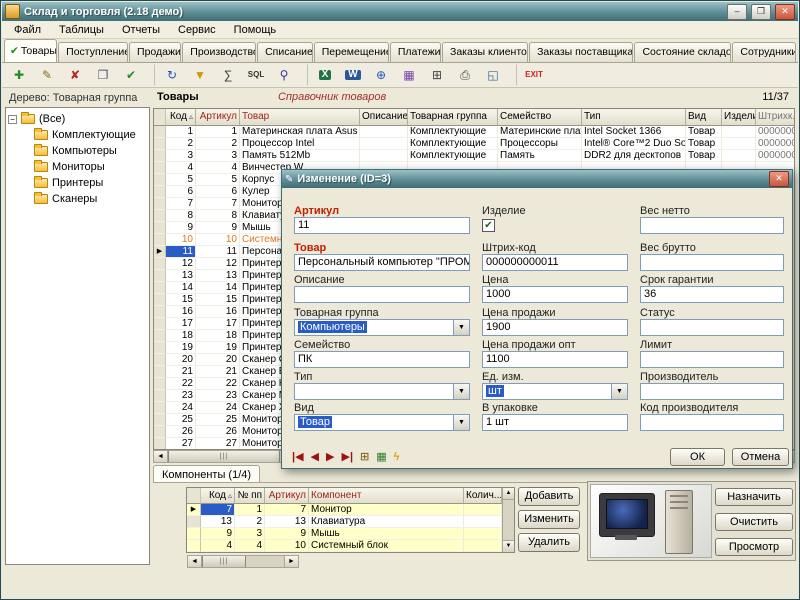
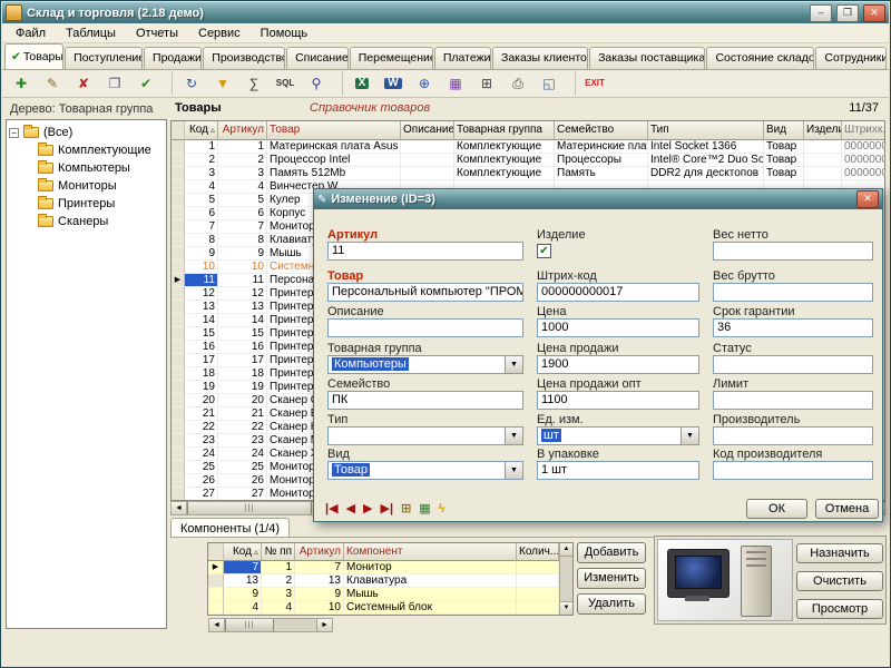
  Склад и торговля (2.18 демо)
  –
  ❐
  ✕
  Файл
  Таблицы
  Отчеты
  Сервис
  Помощь
  ✔ Товары
  Поступлени
  Продажи
  Производств
  Списание
  Перемещени
  Платежи
  Заказы клиенто
  Заказы поставщика
  Состояние складо
  Сотрудники
  ✚
  ✎
  ✘
  ❐
  ✔
  ↻
  ▼
  ∑
  SQL
  ⚲
  X
  W
  ⊕
  ▦
  ⊞
  ⎙
  ◱
  EXIT
  Дерево: Товарная группа
  −
  (Все)
  Комплектующие
  Компьютеры
  Мониторы
  Принтеры
  Сканеры
  Товары
  Справочник товаров
  11/37
  Код ▵
  Артикул
  Товар
  Описание
  Товарная группа
  Семейство
  Тип
  Вид
  Издел
  Штрихк.
  1
  1
  Материнская плата Asus
  Комплектующие
  Материнские пла
  Intel Socket 1366
  Товар
  000000
  2
  2
  Процессор Intel
  Комплектующие
  Процессоры
  Intel® Core™2 Duo So
  Товар
  000000
  3
  3
  Память 512Mb
  Комплектующие
  Память
  DDR2 для десктопов
  Товар
  000000
  4
  4
  Винчестер W
  5
  5
- Корпус
+ Кулер
  6
  6
- Кулер
+ Корпус
  7
  7
  Монитор
  8
  8
  Клавиат
  9
  9
  Мышь
  10
  10
  11
  11
  12
  12
  Принтер
  13
  13
  Принтер
  14
  14
  Принтер
  15
  15
  Принтер
  16
  16
  Принтер
  17
  17
  Принтер
  18
  18
  Принтер
  19
  19
  Принтер
  20
  20
  21
  21
  22
  22
  Сканер
  23
  23
  Сканер
  24
  24
  Сканер
  25
  25
  Монитор
  26
  26
  Монитор
  27
  27
  Монитор
  Компоненты (1/4)
  Код ▵
  № пп
  Артикул
  Компонент
  Колич...
  7
  1
  7
  Монитор
  13
  2
  13
  Клавиатура
  9
  3
  9
  Мышь
  4
  4
  10
  Системный блок
  Добавить
  Изменить
  Удалить
  Назначить
  Очистить
  Просмотр
  ✎
  Изменение (ID=3)
  ✕
  Артикул
  11
  Изделие
  ✔
  Вес нетто
  Товар
  Персональный компьютер "ПРОМ
  Штрих-код
- 000000000011
+ 000000000017
  Вес брутто
  Описание
  Цена
  1000
  Срок гарантии
  36
  Товарная группа
  Компьютеры
  Цена продажи
  1900
  Статус
  Семейство
  ПК
  Цена продажи опт
  1100
  Лимит
  Тип
  Ед. изм.
  шт
  Производитель
  Вид
  Товар
  В упаковке
  1 шт
  Код производителя
  |◀
  ◀
  ▶
  ▶|
  ⊞
  ▦
  ϟ
  ОК
  Отмена
